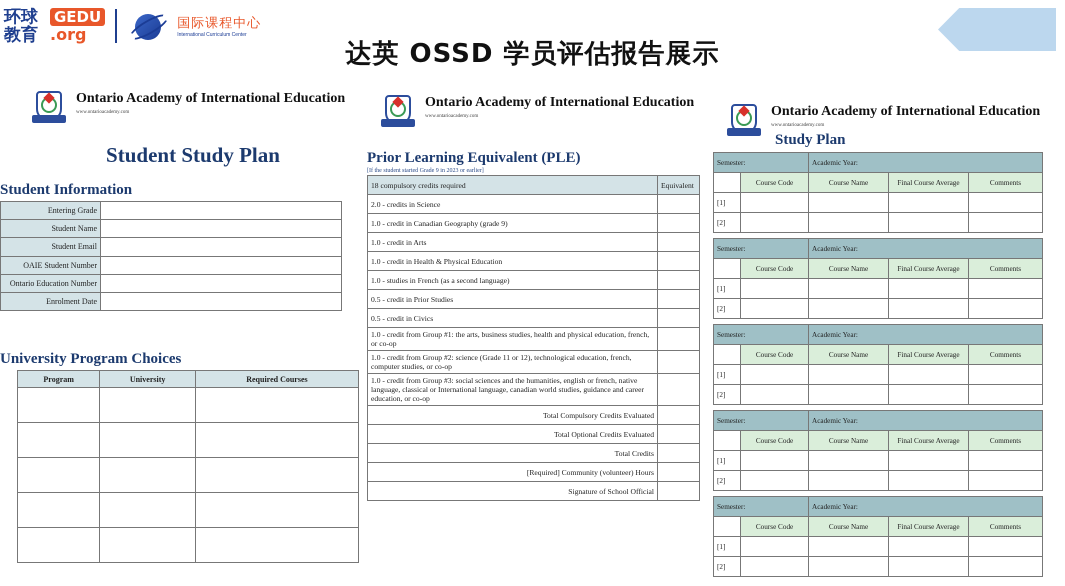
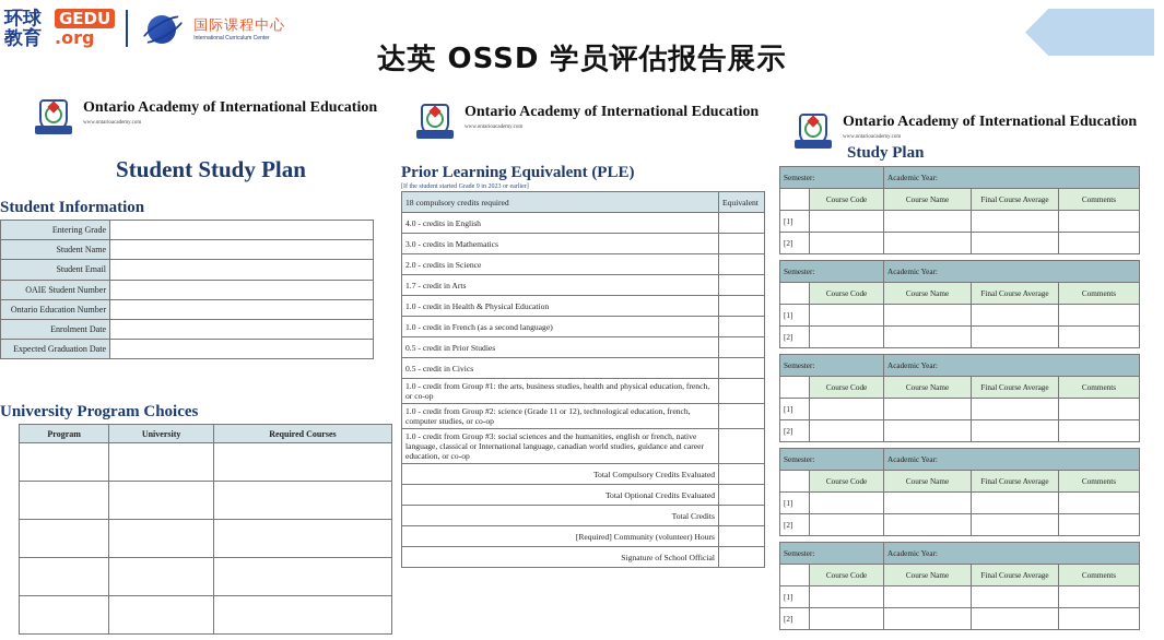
  环球教育
  GEDU
  .org
  国际课程中心
  达英 OSSD 学员评估报告展示
  Ontario Academy of International Education
  Student Study Plan
  Student Information
  Entering Grade
  Student Name
  Student Email
  OAIE Student Number
  Ontario Education Number
  Enrolment Date
+ Expected Graduation Date
  University Program Choices
  Program	University	Required Courses
  Ontario Academy of International Education
  Prior Learning Equivalent (PLE)
  18 compulsory credits required	Equivalent
+ 4.0 - credits in English
+ 3.0 - credits in Mathematics
  2.0 - credits in Science
- 1.0 - credit in Canadian Geography (grade 9)
- 1.0 - credit in Arts
+ 1.7 - credit in Arts
  1.0 - credit in Health & Physical Education
- 1.0 - studies in French (as a second language)
+ 1.0 - credit in French (as a second language)
  0.5 - credit in Prior Studies
  0.5 - credit in Civics
  1.0 - credit from Group #1: the arts, business studies, health and physical education, french, or co-op
  1.0 - credit from Group #2: science (Grade 11 or 12), technological education, french, computer studies, or co-op
  1.0 - credit from Group #3: social sciences and the humanities, english or french, native language, classical or International language, canadian world studies, guidance and career education, or co-op
  Total Compulsory Credits Evaluated
  Total Optional Credits Evaluated
  Total Credits
  [Required] Community (volunteer) Hours
  Signature of School Official
  Ontario Academy of International Education
  Study Plan
  Semester:	Academic Year:
  	Course Code	Course Name	Final Course Average	Comments
  [1]
  [2]
  Semester:	Academic Year:
  	Course Code	Course Name	Final Course Average	Comments
  [1]
  [2]
  Semester:	Academic Year:
  	Course Code	Course Name	Final Course Average	Comments
  [1]
  [2]
  Semester:	Academic Year:
  	Course Code	Course Name	Final Course Average	Comments
  [1]
  [2]
  Semester:	Academic Year:
  	Course Code	Course Name	Final Course Average	Comments
  [1]
  [2]
